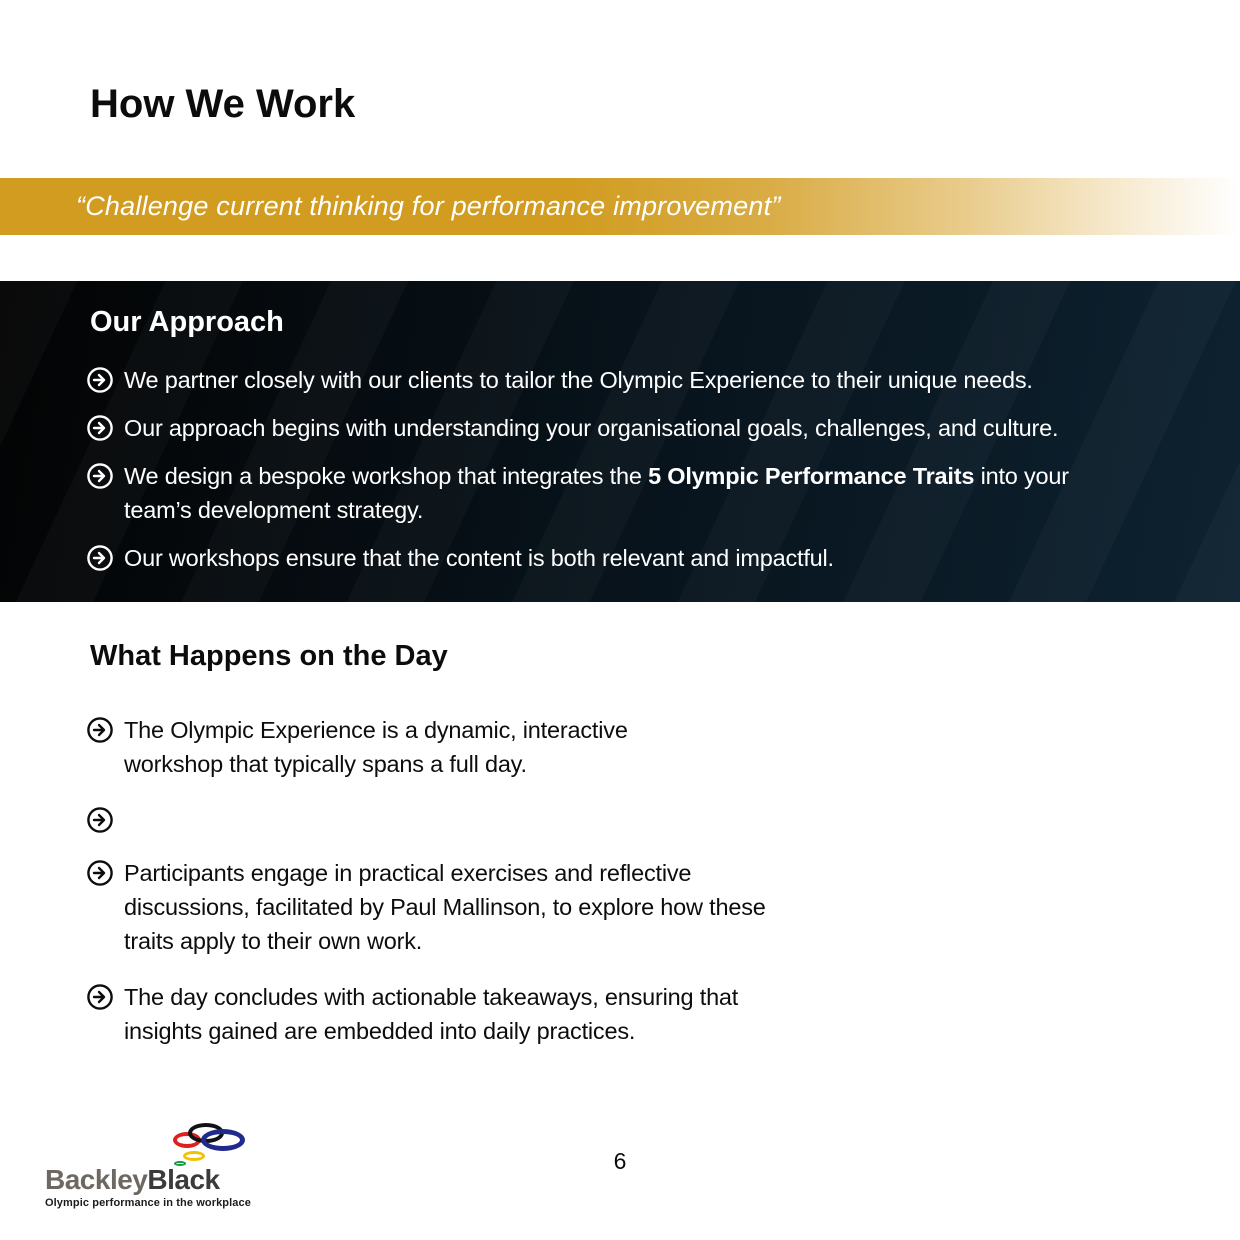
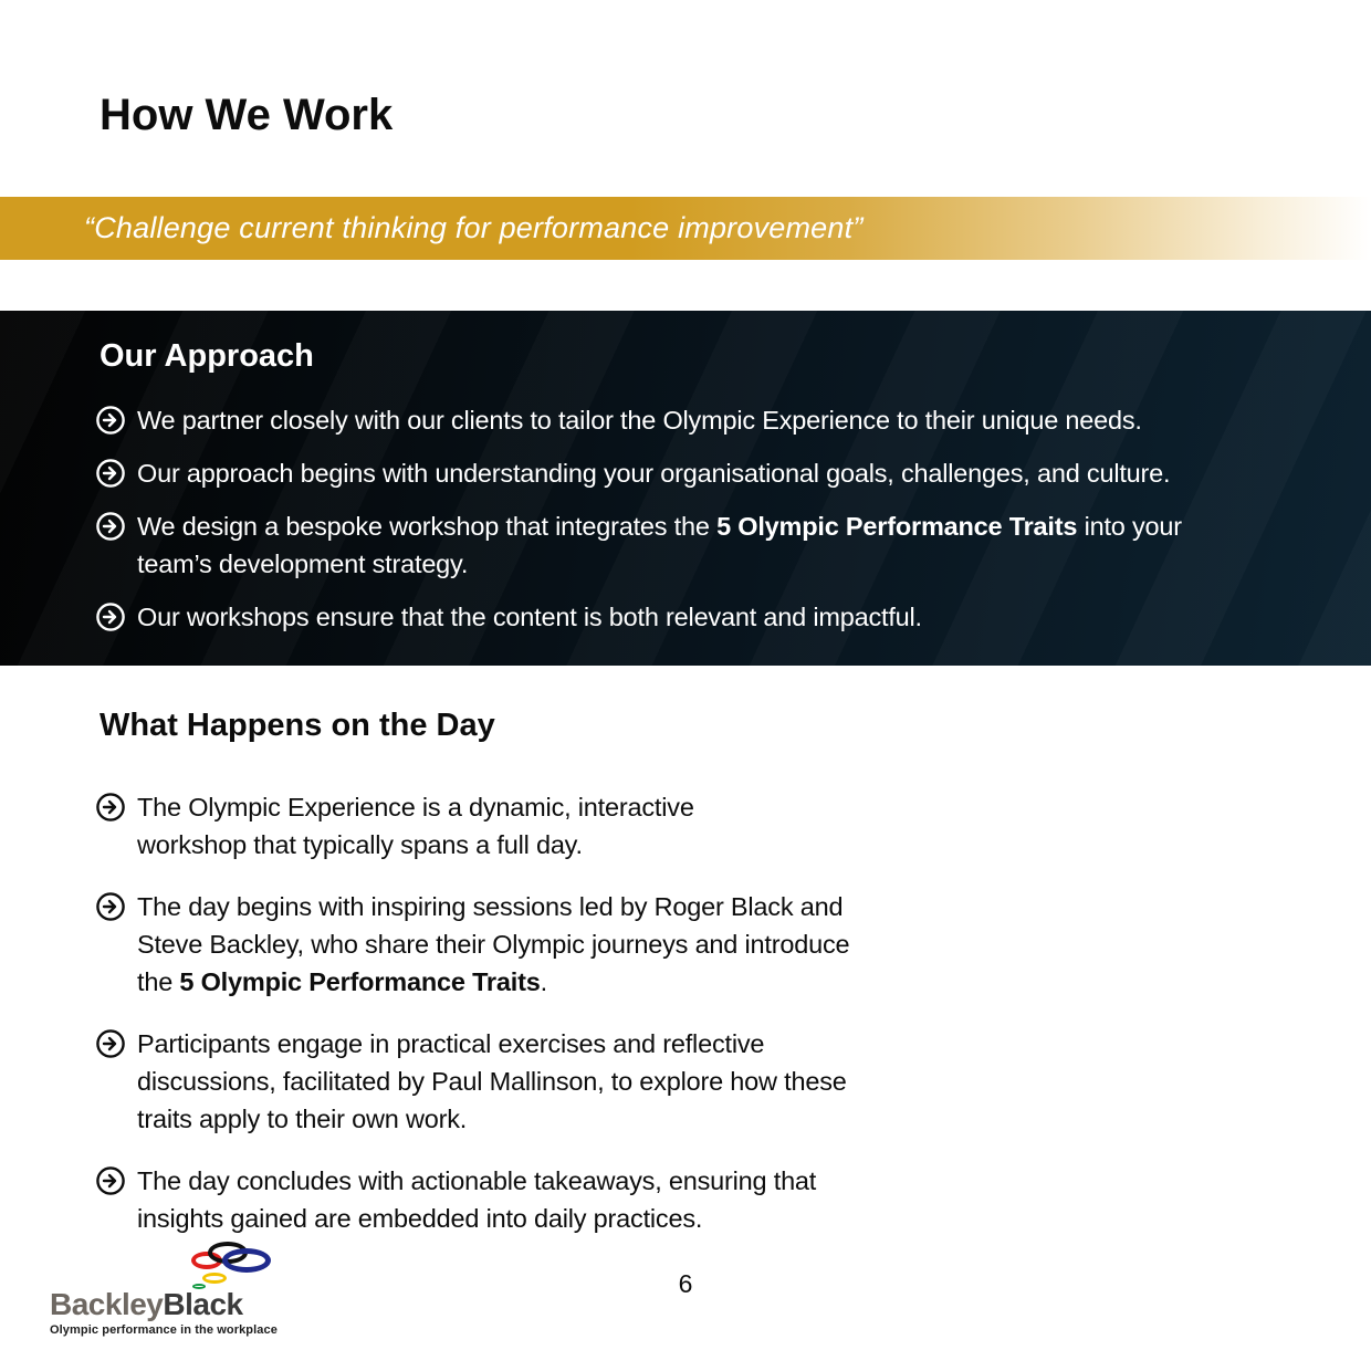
  How We Work
  “Challenge current thinking for performance improvement”
  Our Approach
  We partner closely with our clients to tailor the Olympic Experience to their unique needs.
  Our approach begins with understanding your organisational goals, challenges, and culture.
  We design a bespoke workshop that integrates the 5 Olympic Performance Traits into your team’s development strategy.
  Our workshops ensure that the content is both relevant and impactful.
  What Happens on the Day
  The Olympic Experience is a dynamic, interactive workshop that typically spans a full day.
+ The day begins with inspiring sessions led by Roger Black and Steve Backley, who share their Olympic journeys and introduce the 5 Olympic Performance Traits.
  Participants engage in practical exercises and reflective discussions, facilitated by Paul Mallinson, to explore how these traits apply to their own work.
  The day concludes with actionable takeaways, ensuring that insights gained are embedded into daily practices.
  BackleyBlack
  Olympic performance in the workplace
  6
